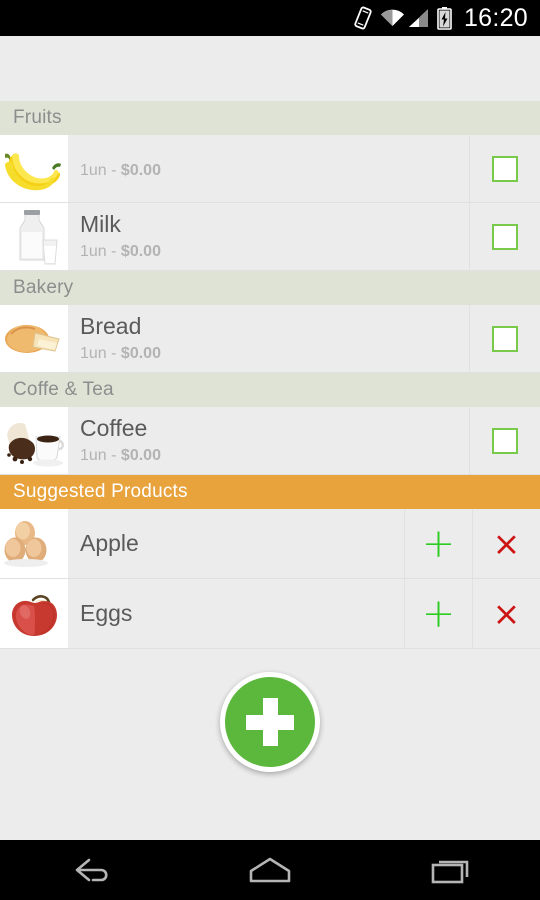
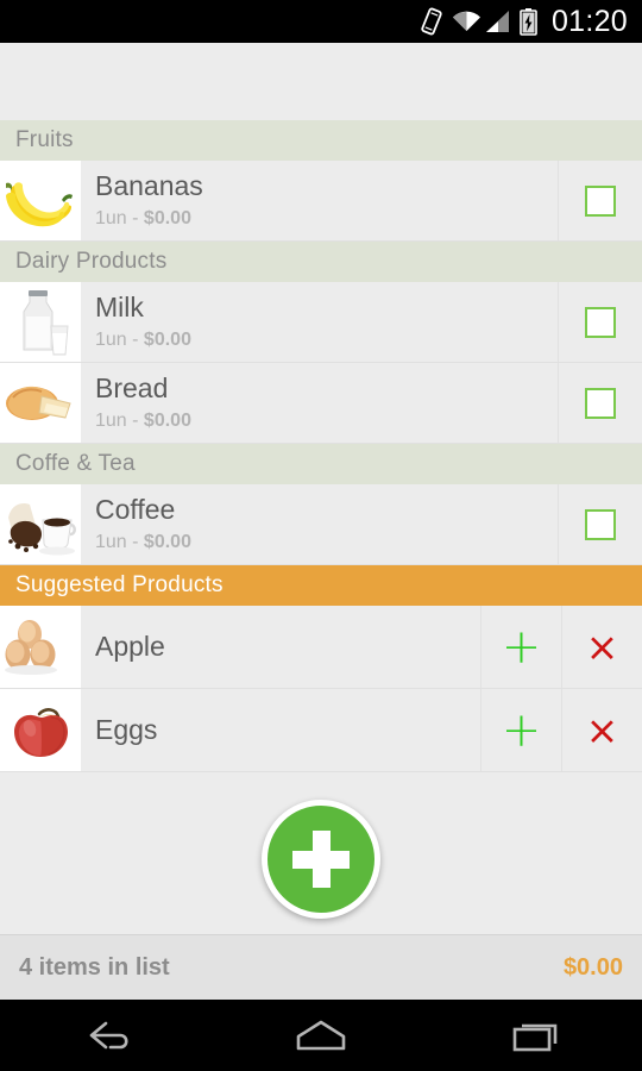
- 16:20
+ 01:20
  Fruits
+ Bananas
  1un - $0.00
+ Dairy Products
  Milk
  1un - $0.00
- Bakery
  Bread
  1un - $0.00
  Coffe & Tea
  Coffee
  1un - $0.00
  Suggested Products
  Apple
  +
  ×
  Eggs
  +
  ×
+ 4 items in list
+ $0.00
